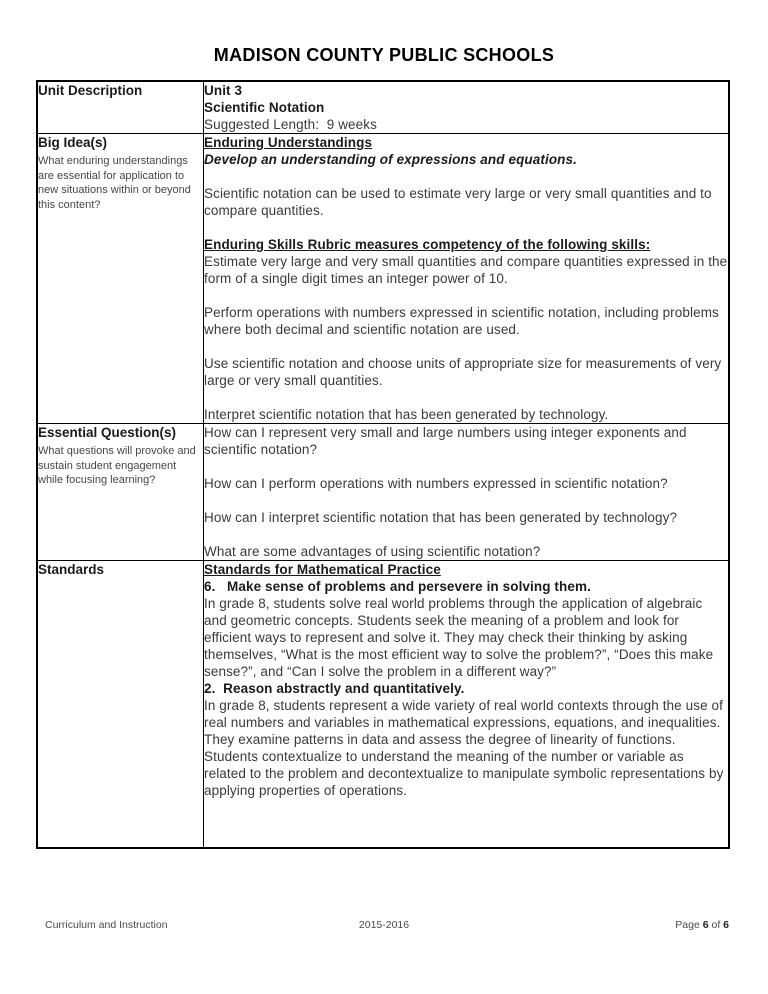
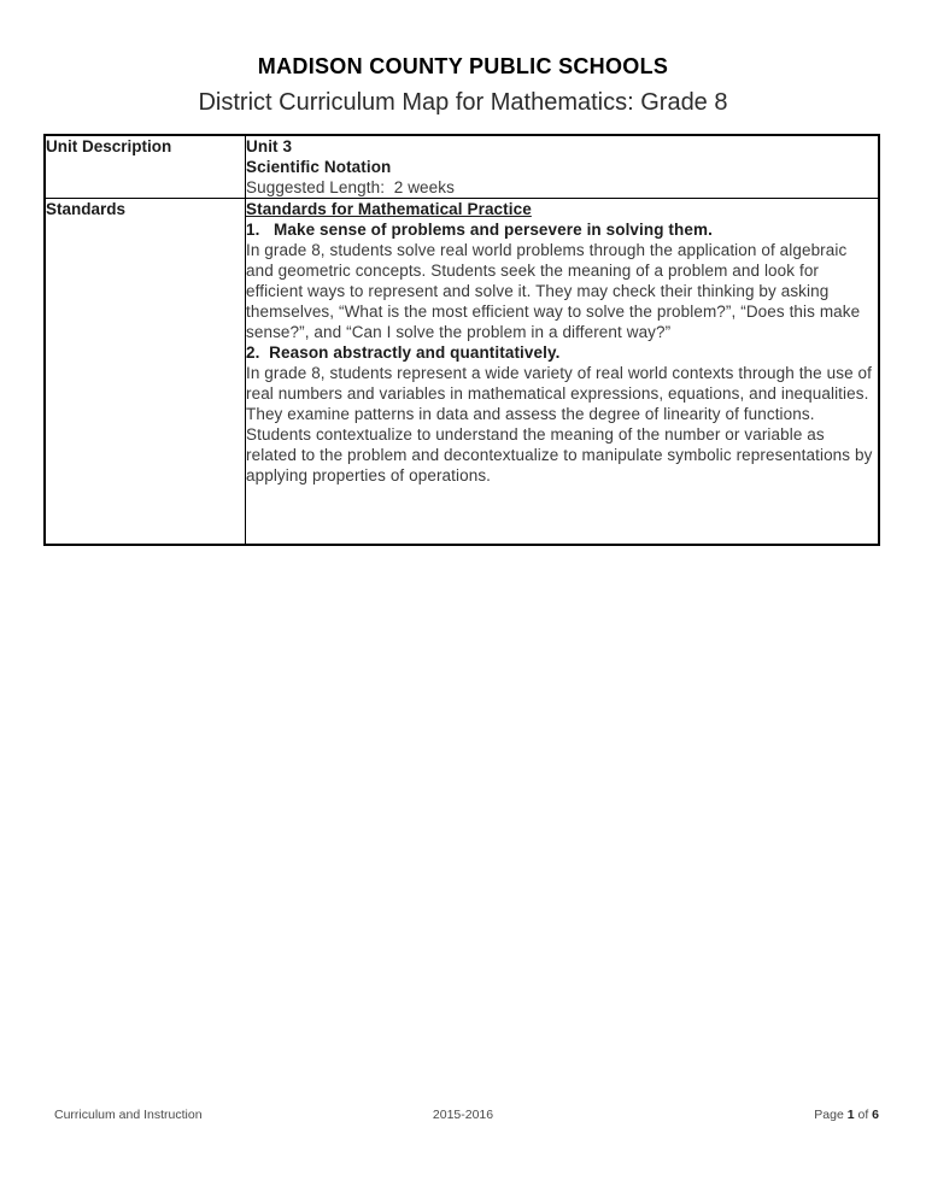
  MADISON COUNTY PUBLIC SCHOOLS
+ District Curriculum Map for Mathematics: Grade 8
- Unit Description	Unit 3Scientific NotationSuggested Length: 9 weeks
+ Unit Description	Unit 3Scientific NotationSuggested Length: 2 weeks
- Big Idea(s) What enduring understandings are essential for application to new situations within or beyond this content?	Enduring UnderstandingsDevelop an understanding of expressions and equations. Scientific notation can be used to estimate very large or very small quantities and to compare quantities. Enduring Skills Rubric measures competency of the following skills:Estimate very large and very small quantities and compare quantities expressed in the form of a single digit times an integer power of 10. Perform operations with numbers expressed in scientific notation, including problems where both decimal and scientific notation are used. Use scientific notation and choose units of appropriate size for measurements of very large or very small quantities. Interpret scientific notation that has been generated by technology.
- Essential Question(s) What questions will provoke and sustain student engagement while focusing learning?	How can I represent very small and large numbers using integer exponents and scientific notation? How can I perform operations with numbers expressed in scientific notation? How can I interpret scientific notation that has been generated by technology? What are some advantages of using scientific notation?
- Standards	Standards for Mathematical Practice6. Make sense of problems and persevere in solving them.In grade 8, students solve real world problems through the application of algebraic and geometric concepts. Students seek the meaning of a problem and look for efficient ways to represent and solve it. They may check their thinking by asking themselves, “What is the most efficient way to solve the problem?”, “Does this make sense?”, and “Can I solve the problem in a different way?”2. Reason abstractly and quantitatively.In grade 8, students represent a wide variety of real world contexts through the use of real numbers and variables in mathematical expressions, equations, and inequalities. They examine patterns in data and assess the degree of linearity of functions. Students contextualize to understand the meaning of the number or variable as related to the problem and decontextualize to manipulate symbolic representations by applying properties of operations.
+ Standards	Standards for Mathematical Practice1. Make sense of problems and persevere in solving them.In grade 8, students solve real world problems through the application of algebraic and geometric concepts. Students seek the meaning of a problem and look for efficient ways to represent and solve it. They may check their thinking by asking themselves, “What is the most efficient way to solve the problem?”, “Does this make sense?”, and “Can I solve the problem in a different way?”2. Reason abstractly and quantitatively.In grade 8, students represent a wide variety of real world contexts through the use of real numbers and variables in mathematical expressions, equations, and inequalities. They examine patterns in data and assess the degree of linearity of functions. Students contextualize to understand the meaning of the number or variable as related to the problem and decontextualize to manipulate symbolic representations by applying properties of operations.
  Curriculum and Instruction
  2015-2016
- Page 6 of 6
+ Page 1 of 6
